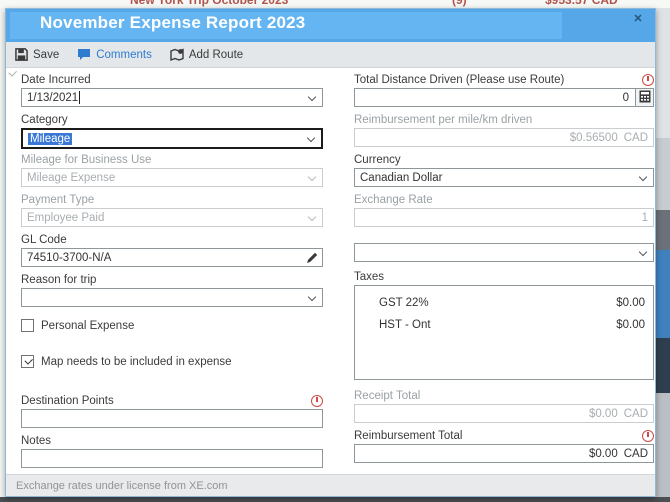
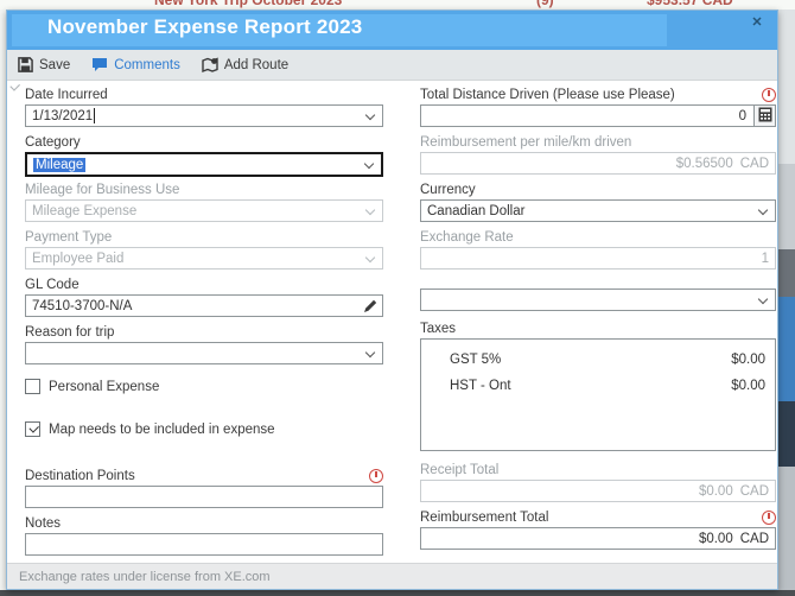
  New York Trip October 2023
  (9)
  $953.57 CAD
  November Expense Report 2023
  ✕
  Save
  Comments
  Add Route
  Date Incurred
  1/13/2021
  Category
  Mileage
  Mileage for Business Use
  Mileage Expense
  Payment Type
  Employee Paid
  GL Code
  74510-3700-N/A
  Reason for trip
  Personal Expense
  Map needs to be included in expense
  Destination Points
  Notes
- Total Distance Driven (Please use Route)
+ Total Distance Driven (Please use Please)
  0
  Reimbursement per mile/km driven
  $0.56500
  CAD
  Currency
  Canadian Dollar
  Exchange Rate
  1
  Taxes
- GST 22%
+ GST 5%
  $0.00
  HST - Ont
  $0.00
  Receipt Total
  $0.00
  CAD
  Reimbursement Total
  $0.00
  CAD
  Exchange rates under license from XE.com
